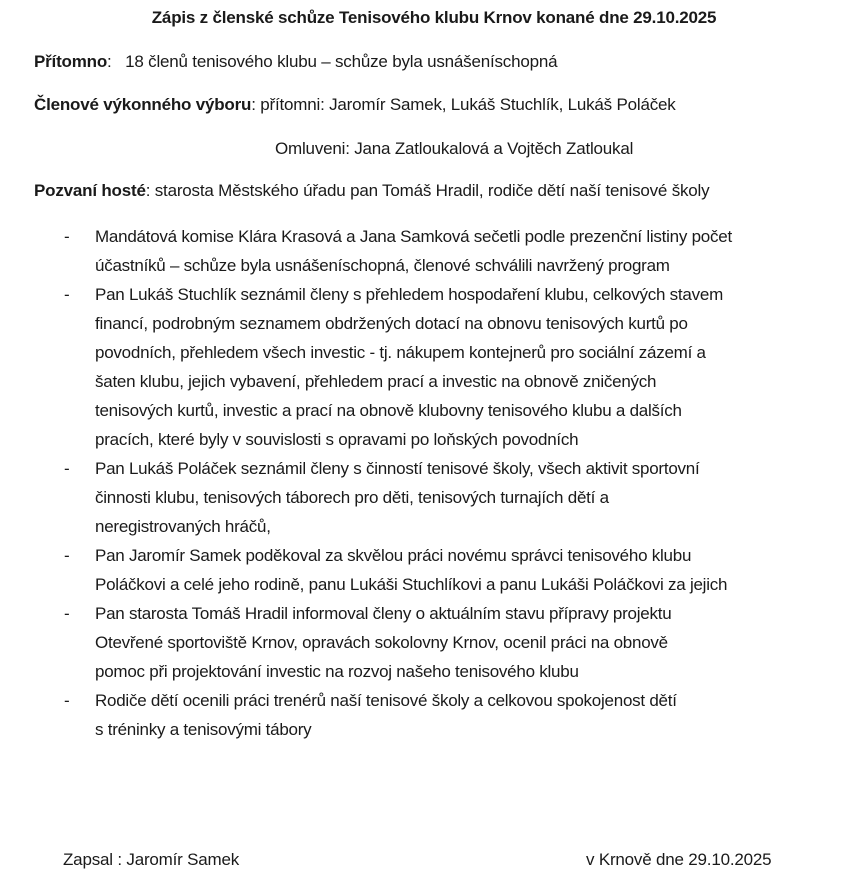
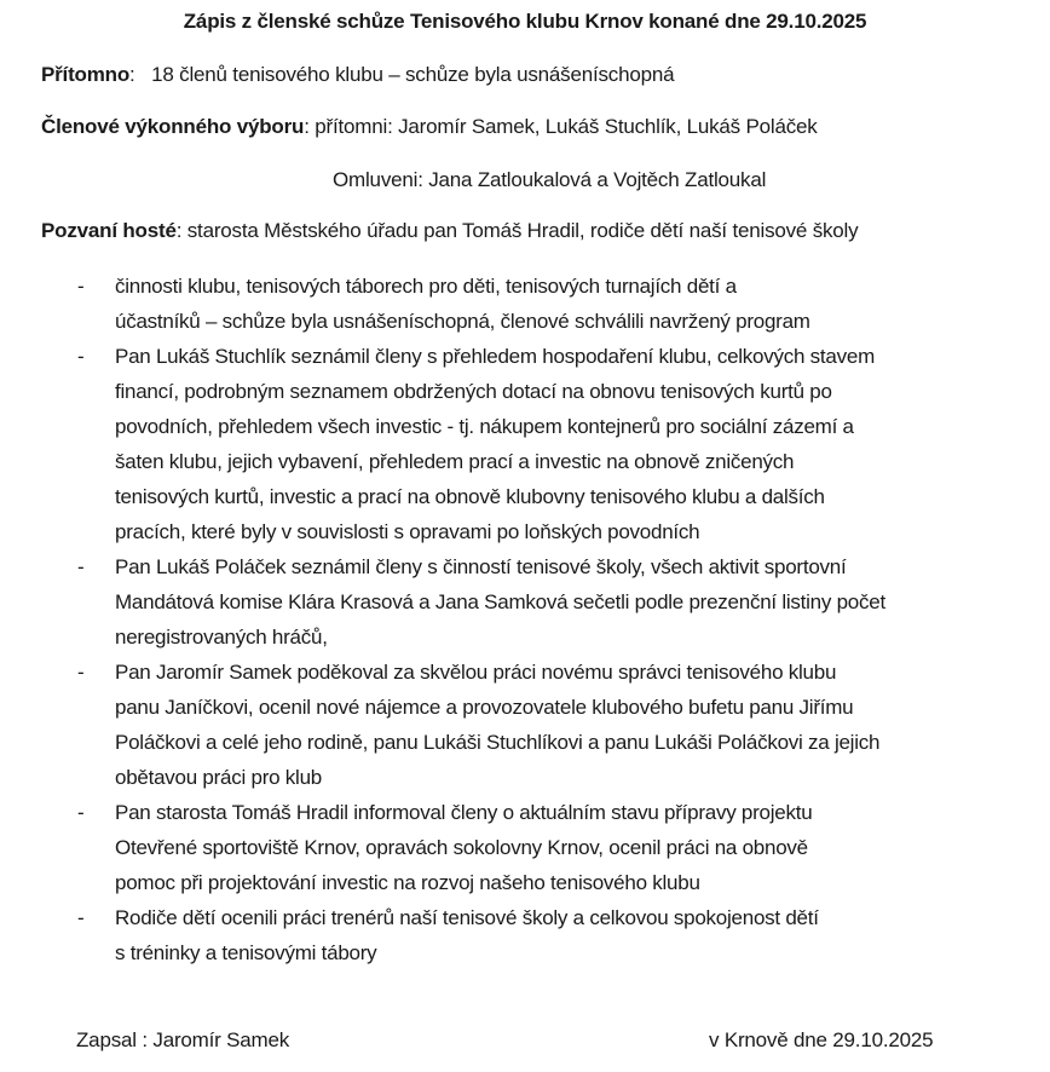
  Zápis z členské schůze Tenisového klubu Krnov konané dne 29.10.2025
  Přítomno: 18 členů tenisového klubu – schůze byla usnášeníschopná
  Členové výkonného výboru: přítomni: Jaromír Samek, Lukáš Stuchlík, Lukáš Poláček
  Omluveni: Jana Zatloukalová a Vojtěch Zatloukal
  Pozvaní hosté: starosta Městského úřadu pan Tomáš Hradil, rodiče dětí naší tenisové školy
  -
- Mandátová komise Klára Krasová a Jana Samková sečetli podle prezenční listiny počet
+ činnosti klubu, tenisových táborech pro děti, tenisových turnajích dětí a
  účastníků – schůze byla usnášeníschopná, členové schválili navržený program
  -
  Pan Lukáš Stuchlík seznámil členy s přehledem hospodaření klubu, celkových stavem
  financí, podrobným seznamem obdržených dotací na obnovu tenisových kurtů po
  povodních, přehledem všech investic - tj. nákupem kontejnerů pro sociální zázemí a
  šaten klubu, jejich vybavení, přehledem prací a investic na obnově zničených
  tenisových kurtů, investic a prací na obnově klubovny tenisového klubu a dalších
  pracích, které byly v souvislosti s opravami po loňských povodních
  -
  Pan Lukáš Poláček seznámil členy s činností tenisové školy, všech aktivit sportovní
- činnosti klubu, tenisových táborech pro děti, tenisových turnajích dětí a
+ Mandátová komise Klára Krasová a Jana Samková sečetli podle prezenční listiny počet
  neregistrovaných hráčů,
  -
  Pan Jaromír Samek poděkoval za skvělou práci novému správci tenisového klubu
+ panu Janíčkovi, ocenil nové nájemce a provozovatele klubového bufetu panu Jiřímu
  Poláčkovi a celé jeho rodině, panu Lukáši Stuchlíkovi a panu Lukáši Poláčkovi za jejich
+ obětavou práci pro klub
  -
  Pan starosta Tomáš Hradil informoval členy o aktuálním stavu přípravy projektu
  Otevřené sportoviště Krnov, opravách sokolovny Krnov, ocenil práci na obnově
  pomoc při projektování investic na rozvoj našeho tenisového klubu
  -
  Rodiče dětí ocenili práci trenérů naší tenisové školy a celkovou spokojenost dětí
  s tréninky a tenisovými tábory
  Zapsal : Jaromír Samek
  v Krnově dne 29.10.2025
